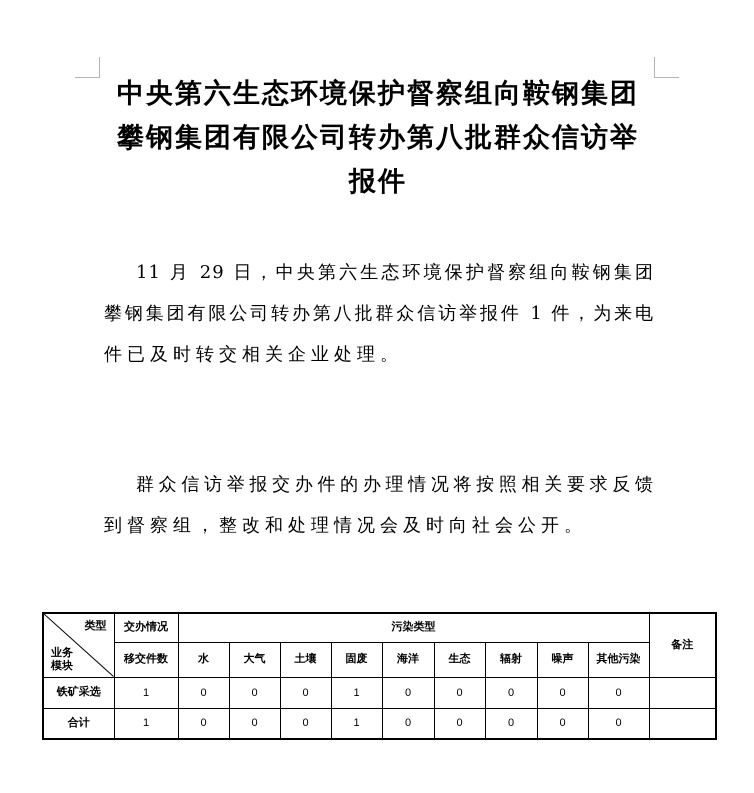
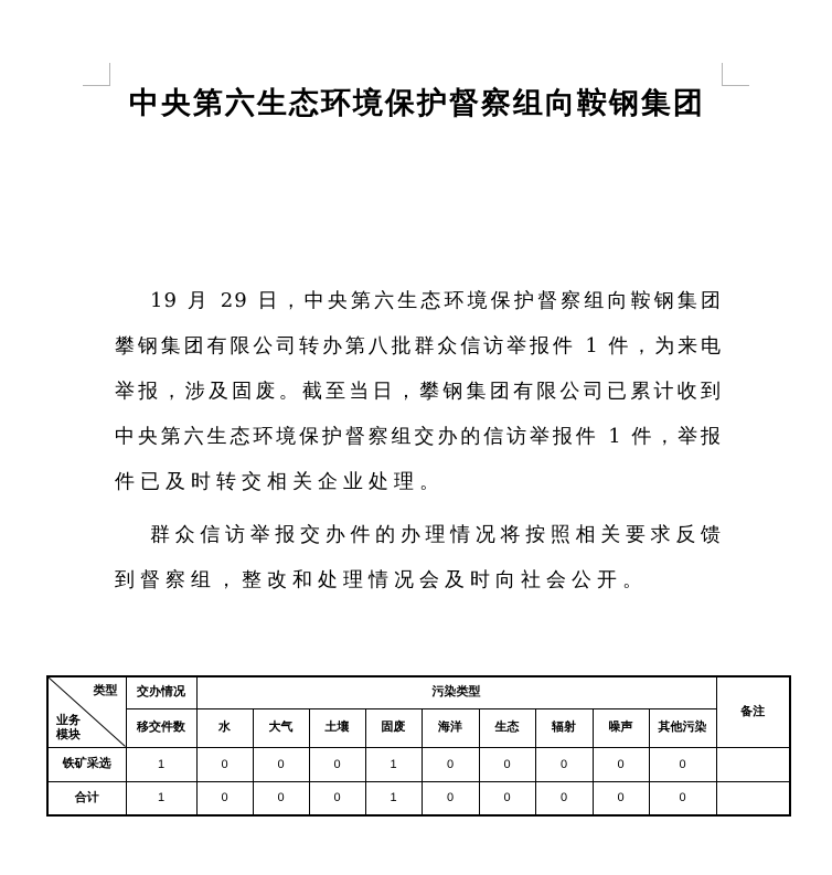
  中央第六生态环境保护督察组向鞍钢集团
- 攀钢集团有限公司转办第八批群众信访举
- 报件
- 11 月 29 日，中央第六生态环境保护督察组向鞍钢集团
+ 19 月 29 日，中央第六生态环境保护督察组向鞍钢集团
  攀钢集团有限公司转办第八批群众信访举报件 1 件，为来电
+ 举报，涉及固废。截至当日，攀钢集团有限公司已累计收到
+ 中央第六生态环境保护督察组交办的信访举报件 1 件，举报
  件已及时转交相关企业处理。
  群众信访举报交办件的办理情况将按照相关要求反馈
  到督察组，整改和处理情况会及时向社会公开。
  类型 业务 模块	交办情况	污染类型	备注
  移交件数	水	大气	土壤	固废	海洋	生态	辐射	噪声	其他污染
  铁矿采选	1	0	0	0	1	0	0	0	0	0
  合计	1	0	0	0	1	0	0	0	0	0
